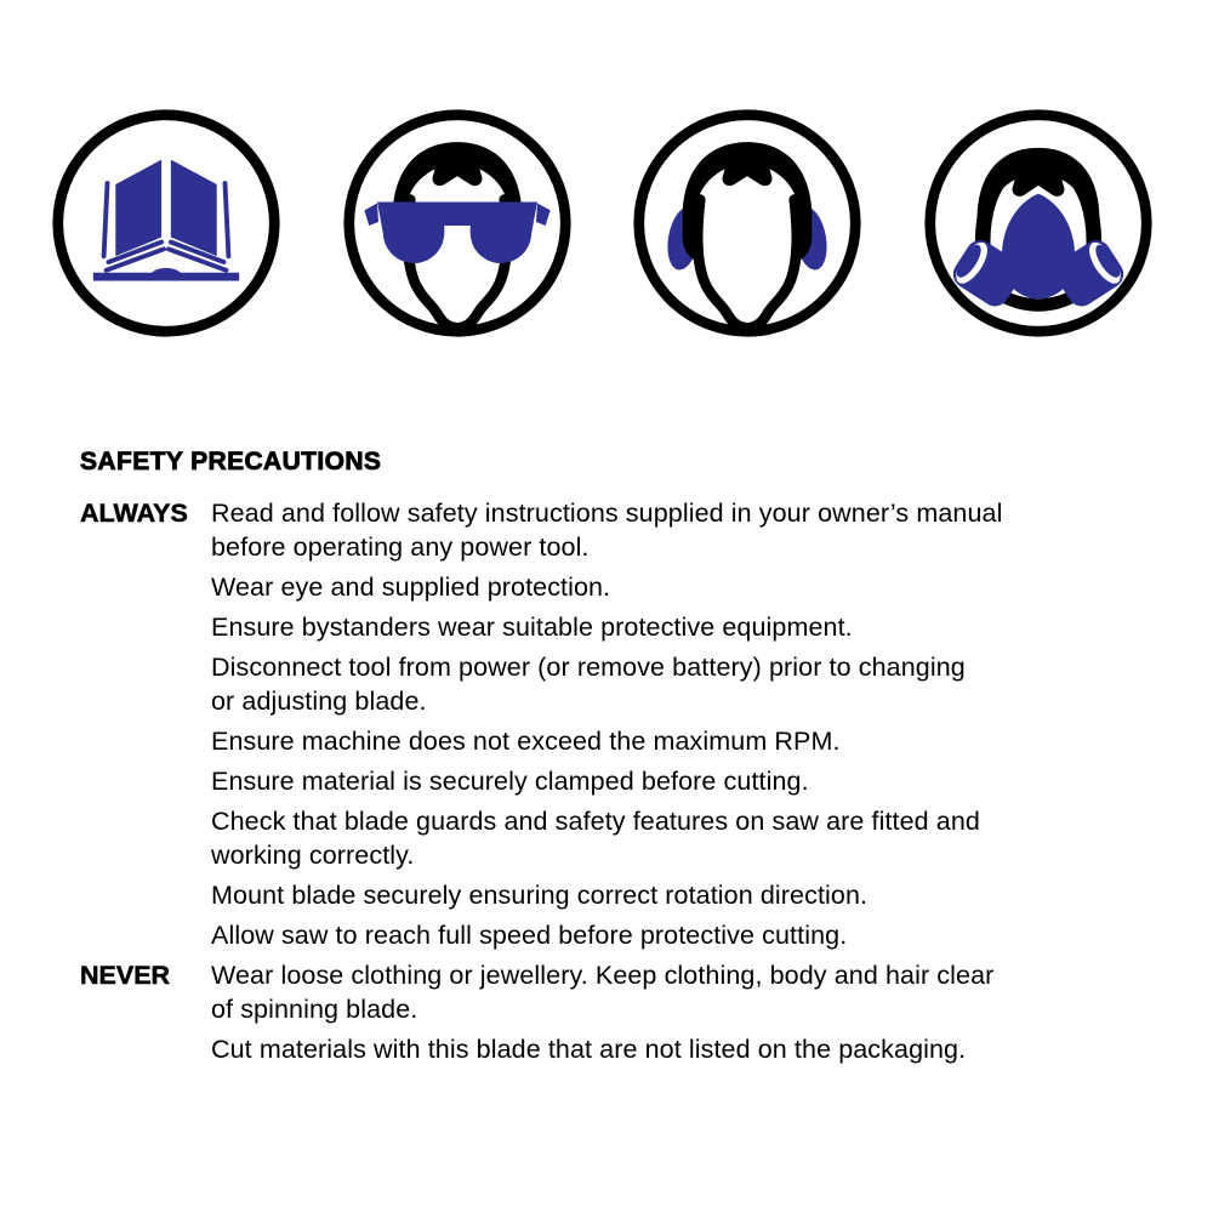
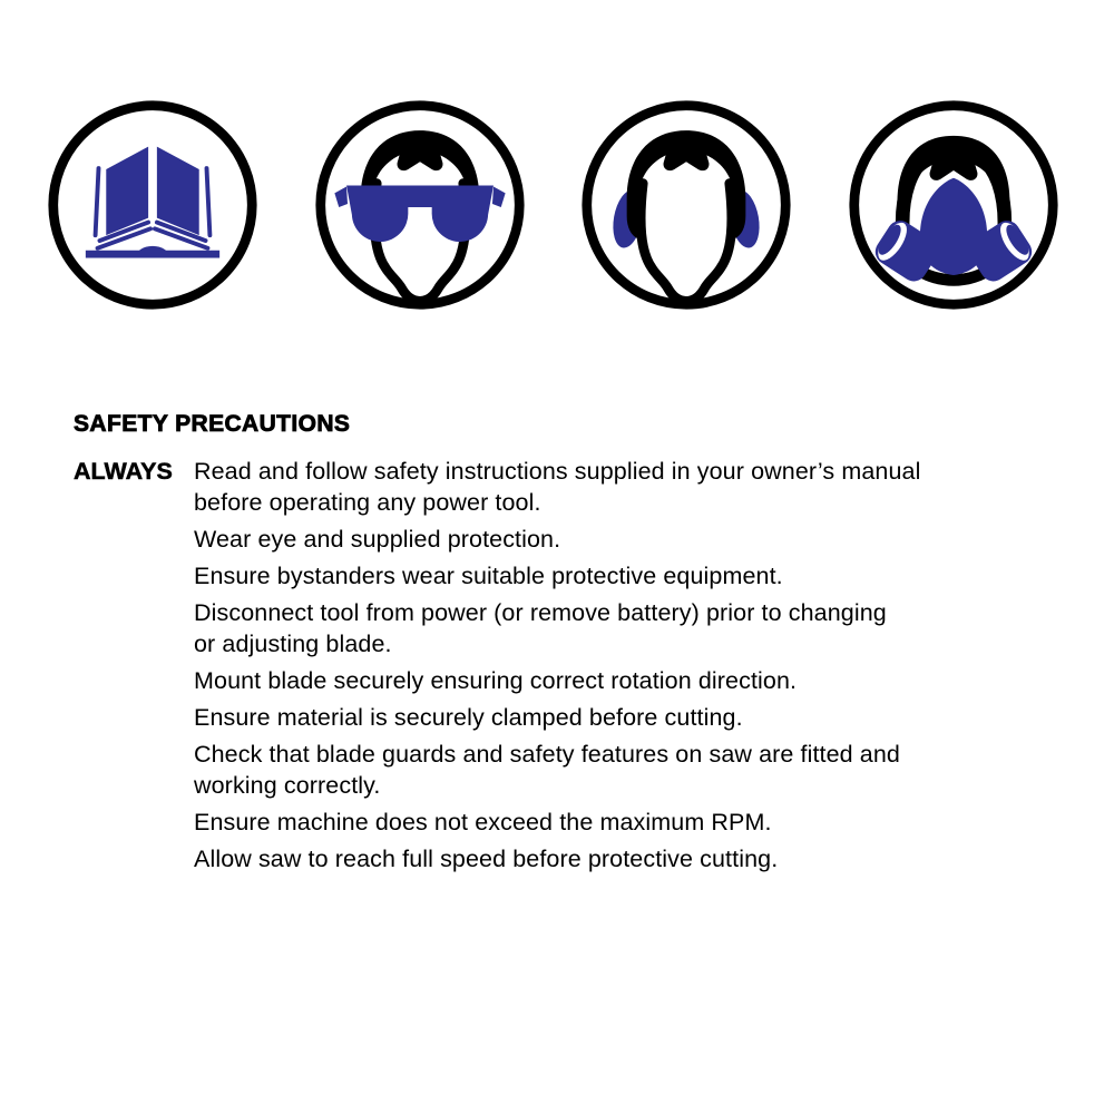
  SAFETY PRECAUTIONS
  ALWAYS
  Read and follow safety instructions supplied in your owner’s manual
  before operating any power tool.
  Wear eye and supplied protection.
  Ensure bystanders wear suitable protective equipment.
  Disconnect tool from power (or remove battery) prior to changing
  or adjusting blade.
- Ensure machine does not exceed the maximum RPM.
+ Mount blade securely ensuring correct rotation direction.
  Ensure material is securely clamped before cutting.
  Check that blade guards and safety features on saw are fitted and
  working correctly.
- Mount blade securely ensuring correct rotation direction.
+ Ensure machine does not exceed the maximum RPM.
  Allow saw to reach full speed before protective cutting.
- NEVER
- Wear loose clothing or jewellery. Keep clothing, body and hair clear
- of spinning blade.
- Cut materials with this blade that are not listed on the packaging.
